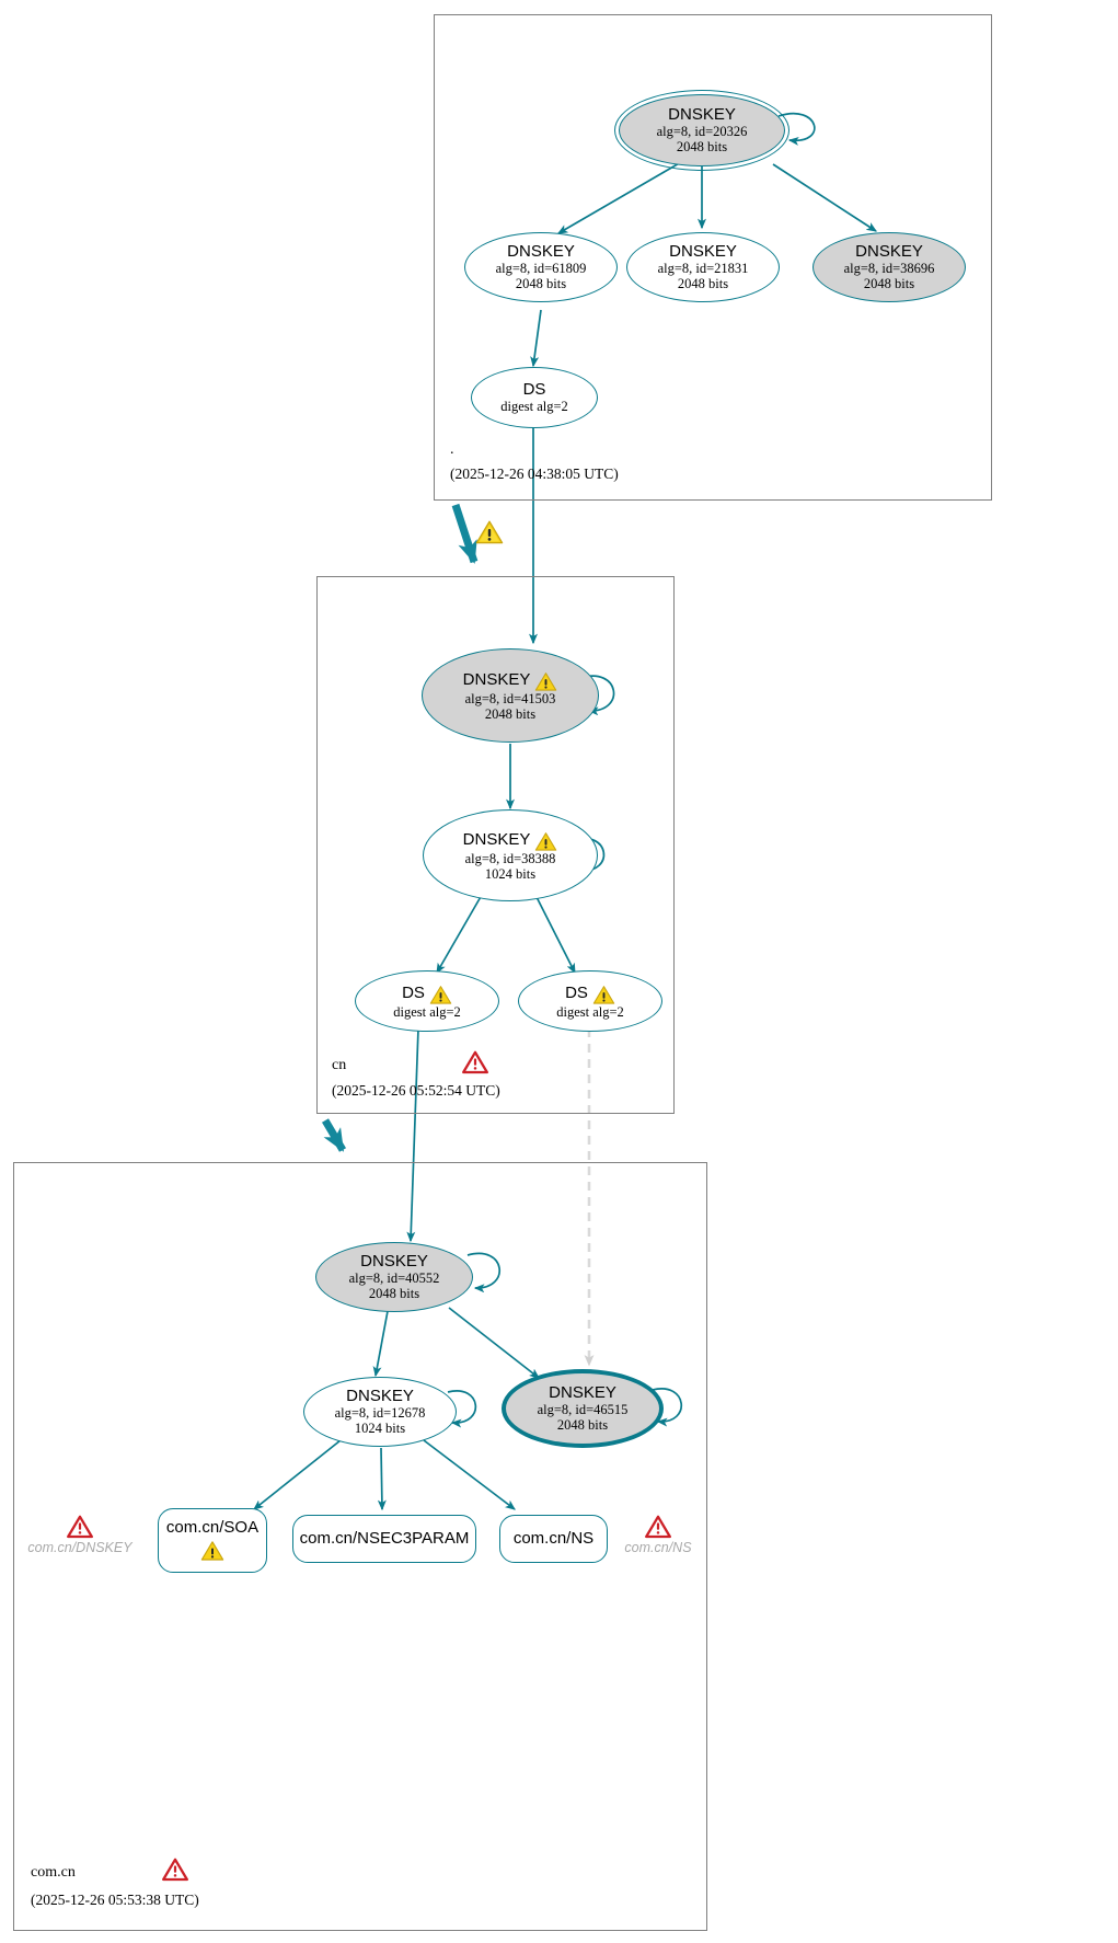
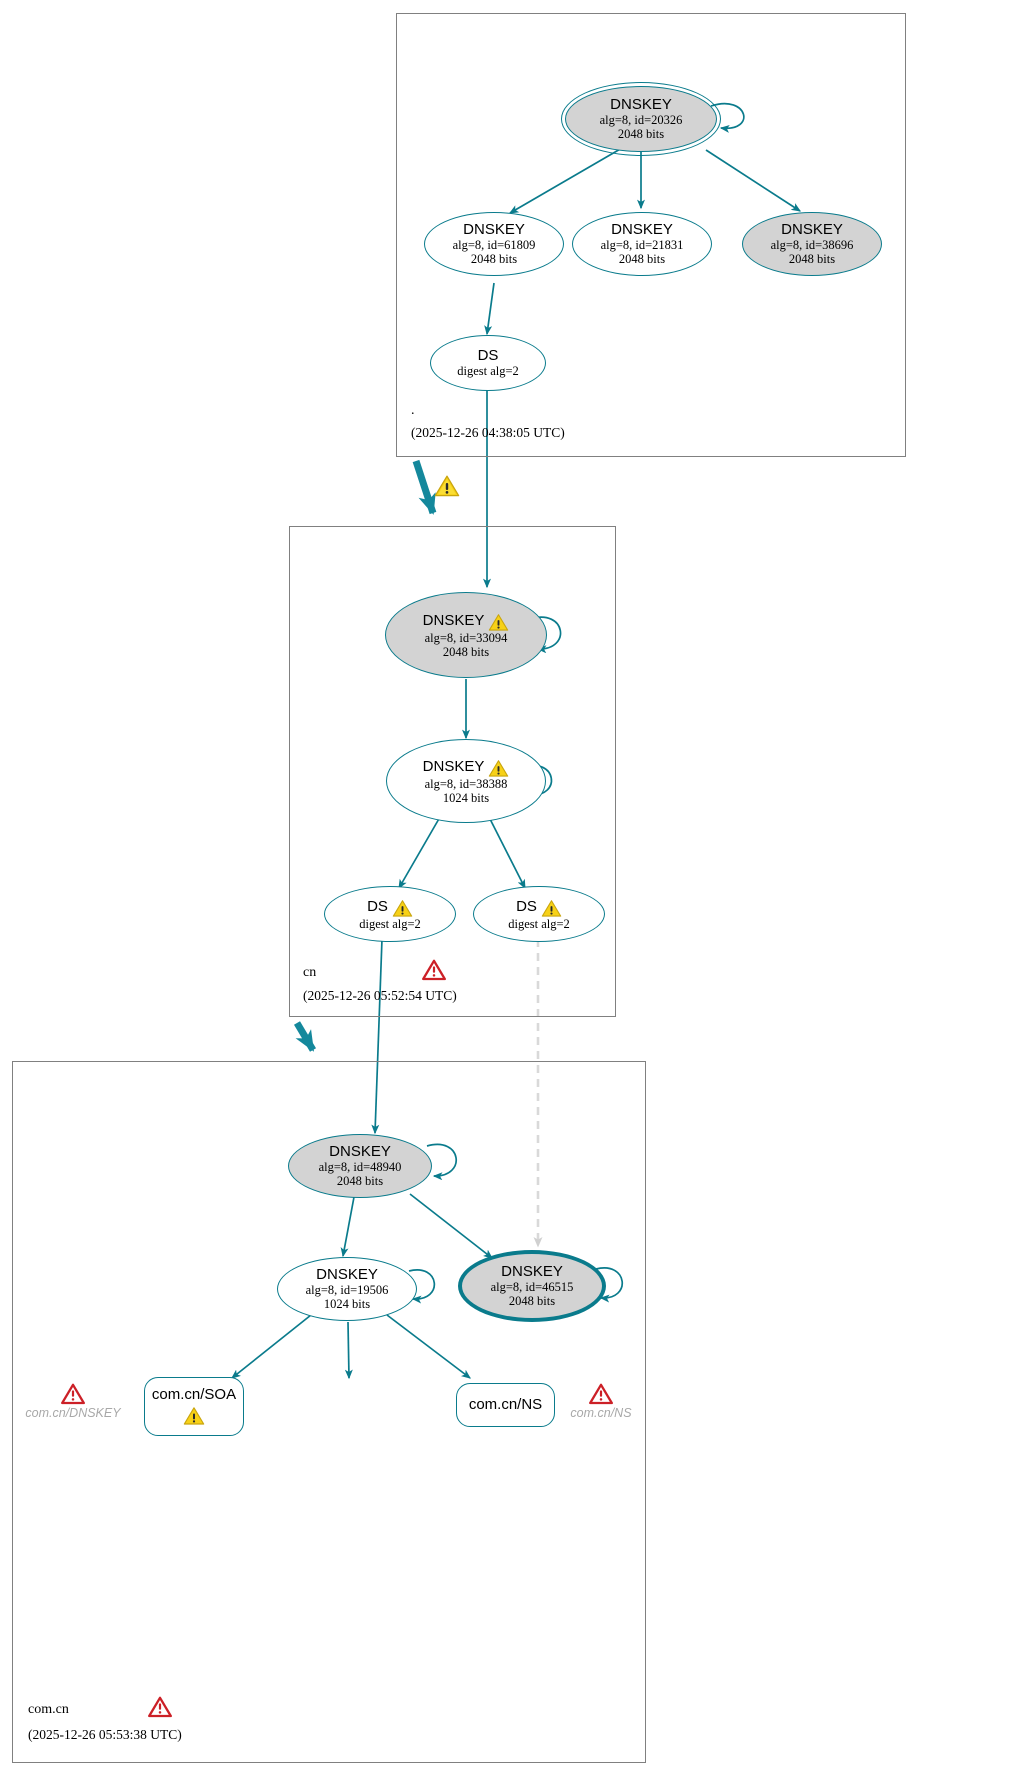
  .
  (2025-12-26 04:38:05 UTC)
  DNSKEY
  alg=8, id=20326
  2048 bits
  DNSKEY
  alg=8, id=61809
  2048 bits
  DNSKEY
  alg=8, id=21831
  2048 bits
  DNSKEY
  alg=8, id=38696
  2048 bits
  DS
  digest alg=2
  cn
  (2025-12-26 05:52:54 UTC)
  DNSKEY
- alg=8, id=41503
+ alg=8, id=33094
  2048 bits
  DNSKEY
  alg=8, id=38388
  1024 bits
  DS
  digest alg=2
  DS
  digest alg=2
  com.cn
  (2025-12-26 05:53:38 UTC)
  DNSKEY
- alg=8, id=40552
+ alg=8, id=48940
  2048 bits
  DNSKEY
- alg=8, id=12678
+ alg=8, id=19506
  1024 bits
  DNSKEY
  alg=8, id=46515
  2048 bits
  com.cn/SOA
- com.cn/NSEC3PARAM
  com.cn/NS
  com.cn/DNSKEY
  com.cn/NS
